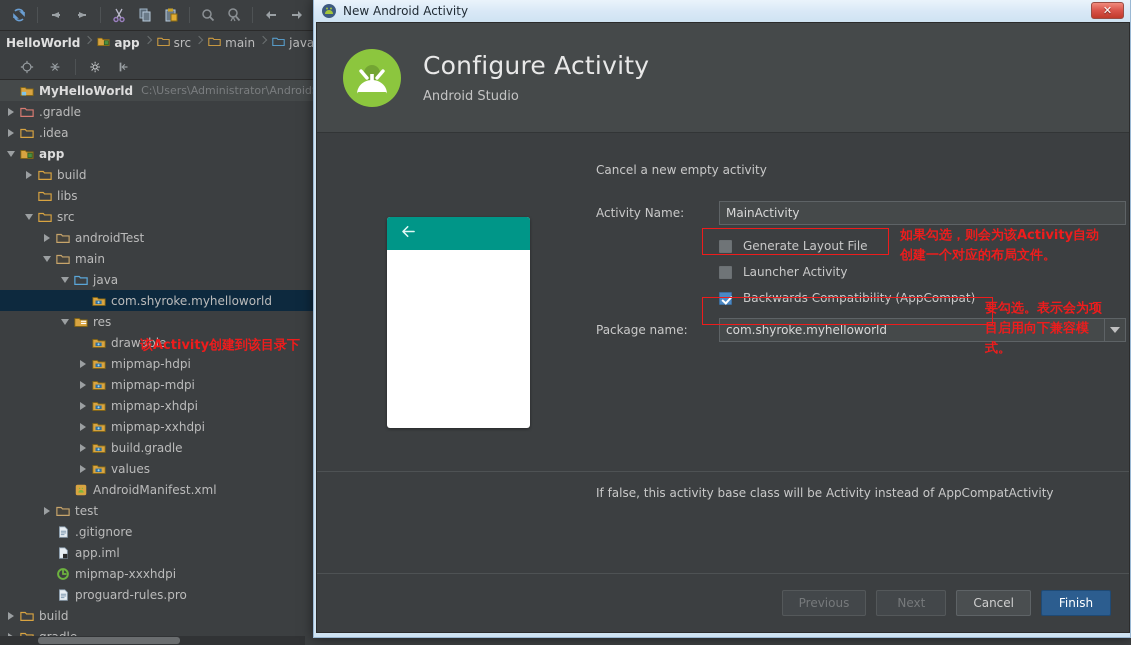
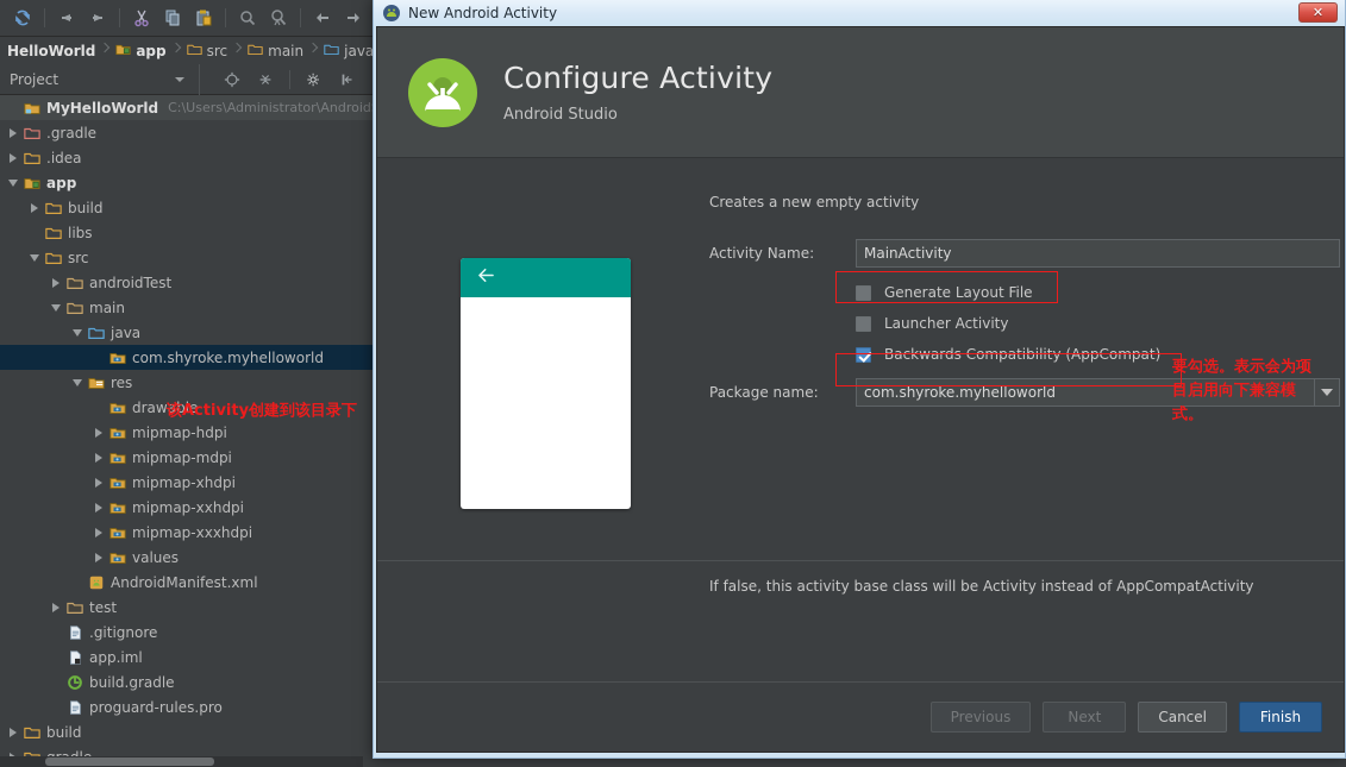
  HelloWorld
  app
  src
  main
  java
+ Project
  MyHelloWorld
  C:\Users\Administrator\Android
  .gradle
  .idea
  app
  build
  libs
  src
  androidTest
  main
  java
  com.shyroke.myhelloworld
  res
  drawable
  mipmap-hdpi
  mipmap-mdpi
  mipmap-xhdpi
  mipmap-xxhdpi
- build.gradle
+ mipmap-xxxhdpi
  values
  AndroidManifest.xml
  test
  .gitignore
  app.iml
- mipmap-xxxhdpi
+ build.gradle
  proguard-rules.pro
  build
  该Activity创建到该目录下
  New Android Activity
  ✕
  Configure Activity
  Android Studio
- Cancel a new empty activity
+ Creates a new empty activity
  Activity Name:
  MainActivity
  Generate Layout File
  Launcher Activity
  Backwards Compatibility (AppCompat)
  Package name:
  com.shyroke.myhelloworld
- 如果勾选，则会为该Activity自动
- 创建一个对应的布局文件。
  要勾选。表示会为项
  目启用向下兼容模
  式。
  If false, this activity base class will be Activity instead of AppCompatActivity
  Previous
  Next
  Cancel
  Finish
